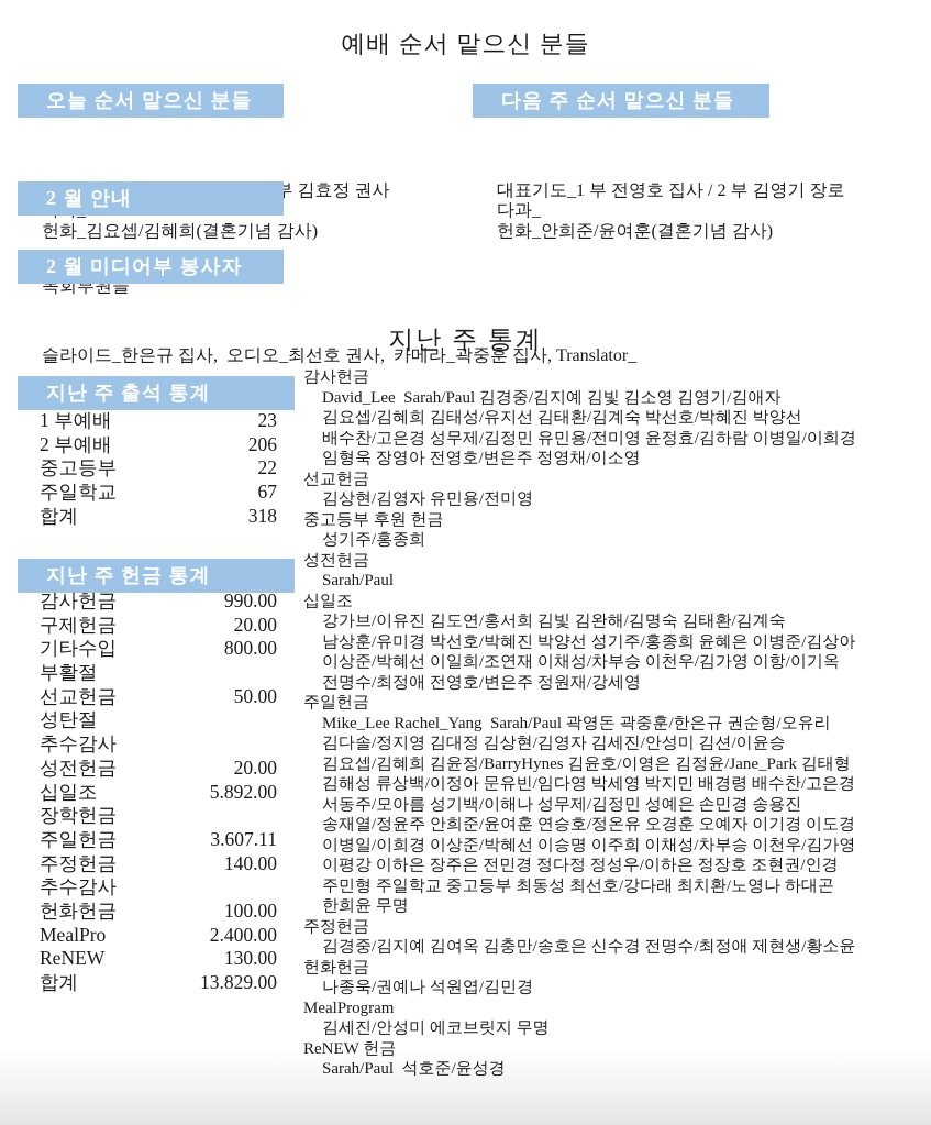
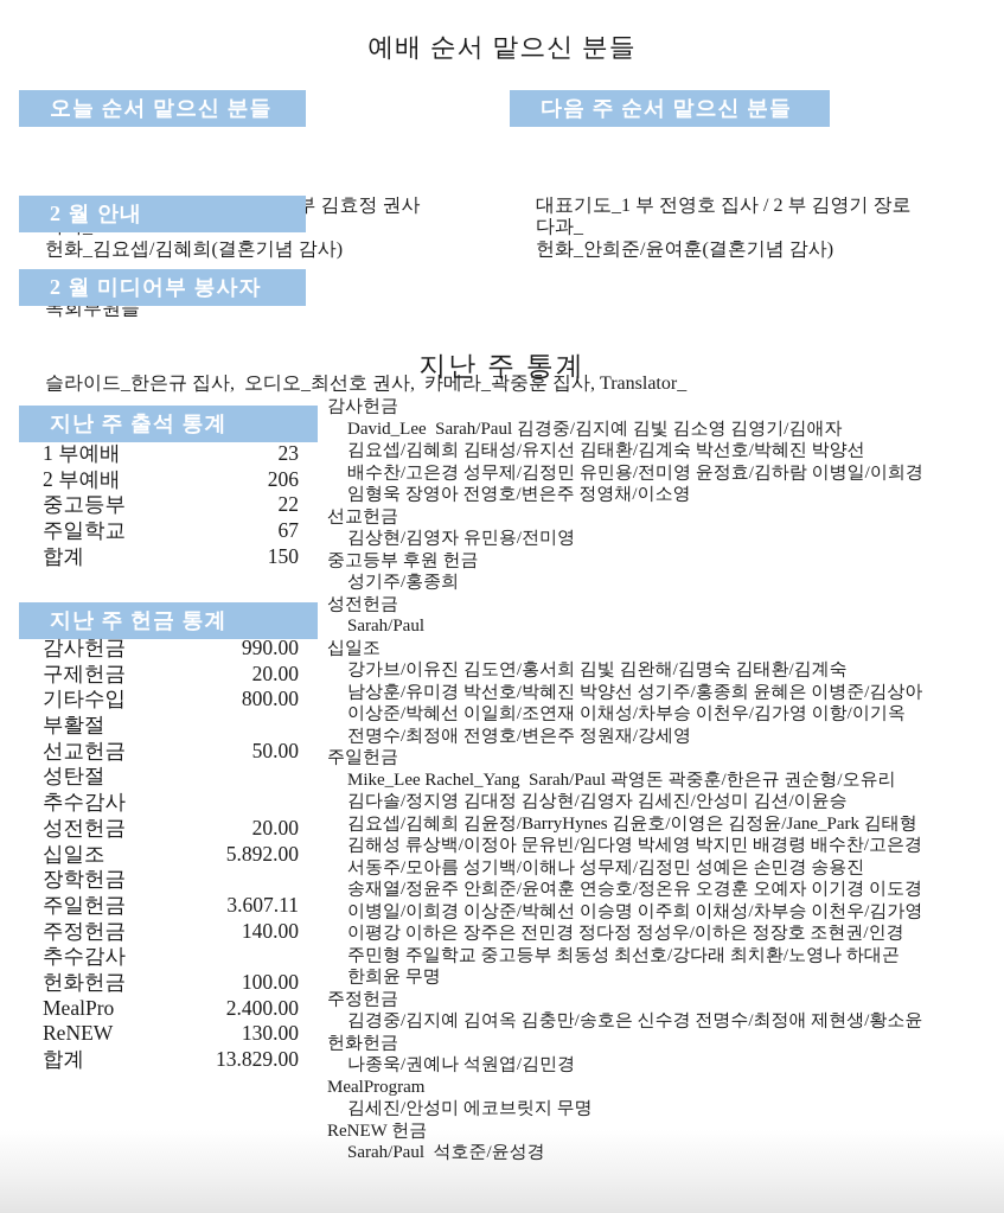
  예배 순서 맡으신 분들
  오늘 순서 맡으신 분들
  헌화_김요셉/김혜희(결혼기념 감사)
  다음 주 순서 맡으신 분들
  대표기도_1 부 전영호 집사 / 2 부 김영기 장로
  다과_
  헌화_안희준/윤여훈(결혼기념 감사)
  2 월 안내
  목회부원들
  2 월 미디어부 봉사자
  슬라이드_한은규 집사, 오디오_최선호 권사, 카메라_곽중훈 집사, Translator_
  지난 주 통계
  지난 주 출석 통계
  1 부예배
  23
  2 부예배
  206
  중고등부
  22
  주일학교
  67
  합계
- 318
+ 150
  지난 주 헌금 통계
  감사헌금
  990.00
  구제헌금
  20.00
  기타수입
  800.00
  부활절
  선교헌금
  50.00
  성탄절
  추수감사
  성전헌금
  20.00
  십일조
  5.892.00
  장학헌금
  주일헌금
  3.607.11
  주정헌금
  140.00
  추수감사
  헌화헌금
  100.00
  MealPro
  2.400.00
  ReNEW
  130.00
  합계
  13.829.00
  감사헌금
  David_Lee Sarah/Paul 김경중/김지예 김빛 김소영 김영기/김애자
  김요셉/김혜희 김태성/유지선 김태환/김계숙 박선호/박혜진 박양선
  배수찬/고은경 성무제/김정민 유민용/전미영 윤정효/김하람 이병일/이희경
  임형욱 장영아 전영호/변은주 정영채/이소영
  선교헌금
  김상현/김영자 유민용/전미영
  중고등부 후원 헌금
  성기주/홍종희
  성전헌금
  Sarah/Paul
  십일조
  강가브/이유진 김도연/홍서희 김빛 김완해/김명숙 김태환/김계숙
  남상훈/유미경 박선호/박혜진 박양선 성기주/홍종희 윤혜은 이병준/김상아
  이상준/박혜선 이일희/조연재 이채성/차부승 이천우/김가영 이항/이기옥
  전명수/최정애 전영호/변은주 정원재/강세영
  주일헌금
  Mike_Lee Rachel_Yang Sarah/Paul 곽영돈 곽중훈/한은규 권순형/오유리
  김다솔/정지영 김대정 김상현/김영자 김세진/안성미 김션/이윤승
  김요셉/김혜희 김윤정/BarryHynes 김윤호/이영은 김정윤/Jane_Park 김태형
  김해성 류상백/이정아 문유빈/임다영 박세영 박지민 배경령 배수찬/고은경
  서동주/모아름 성기백/이해나 성무제/김정민 성예은 손민경 송용진
  송재열/정윤주 안희준/윤여훈 연승호/정온유 오경훈 오예자 이기경 이도경
  이병일/이희경 이상준/박혜선 이승명 이주희 이채성/차부승 이천우/김가영
  이평강 이하은 장주은 전민경 정다정 정성우/이하은 정장호 조현권/인경
  주민형 주일학교 중고등부 최동성 최선호/강다래 최치환/노영나 하대곤
  한희윤 무명
  주정헌금
  김경중/김지예 김여옥 김충만/송호은 신수경 전명수/최정애 제현생/황소윤
  헌화헌금
  나종욱/권예나 석원엽/김민경
  MealProgram
  김세진/안성미 에코브릿지 무명
  ReNEW 헌금
  Sarah/Paul 석호준/윤성경
